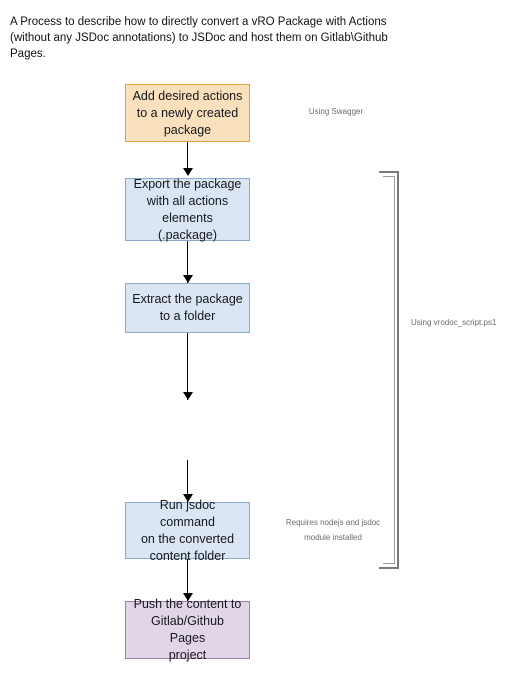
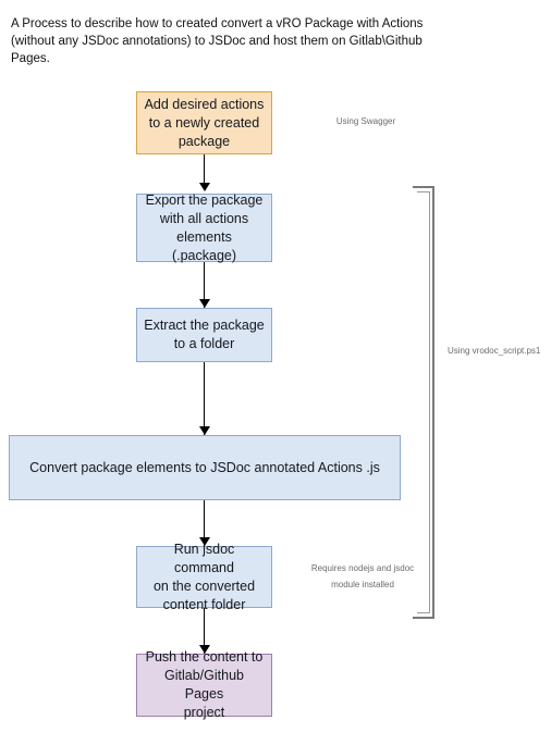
- A Process to describe how to directly convert a vRO Package with Actions (without any JSDoc annotations) to JSDoc and host them on Gitlab\Github Pages.
+ A Process to describe how to created convert a vRO Package with Actions (without any JSDoc annotations) to JSDoc and host them on Gitlab\Github Pages.
  Add desired actions
  to a newly created
  package
  Export the package
  with all actions
  elements (.package)
  Extract the package
  to a folder
+ Convert package elements to JSDoc annotated Actions .js
  Run jsdoc command
  on the converted
  content folder
  Push the content to
  Gitlab/Github Pages
  project
  Using Swagger
  Requires nodejs and jsdoc
  module installed
  Using vrodoc_script.ps1
